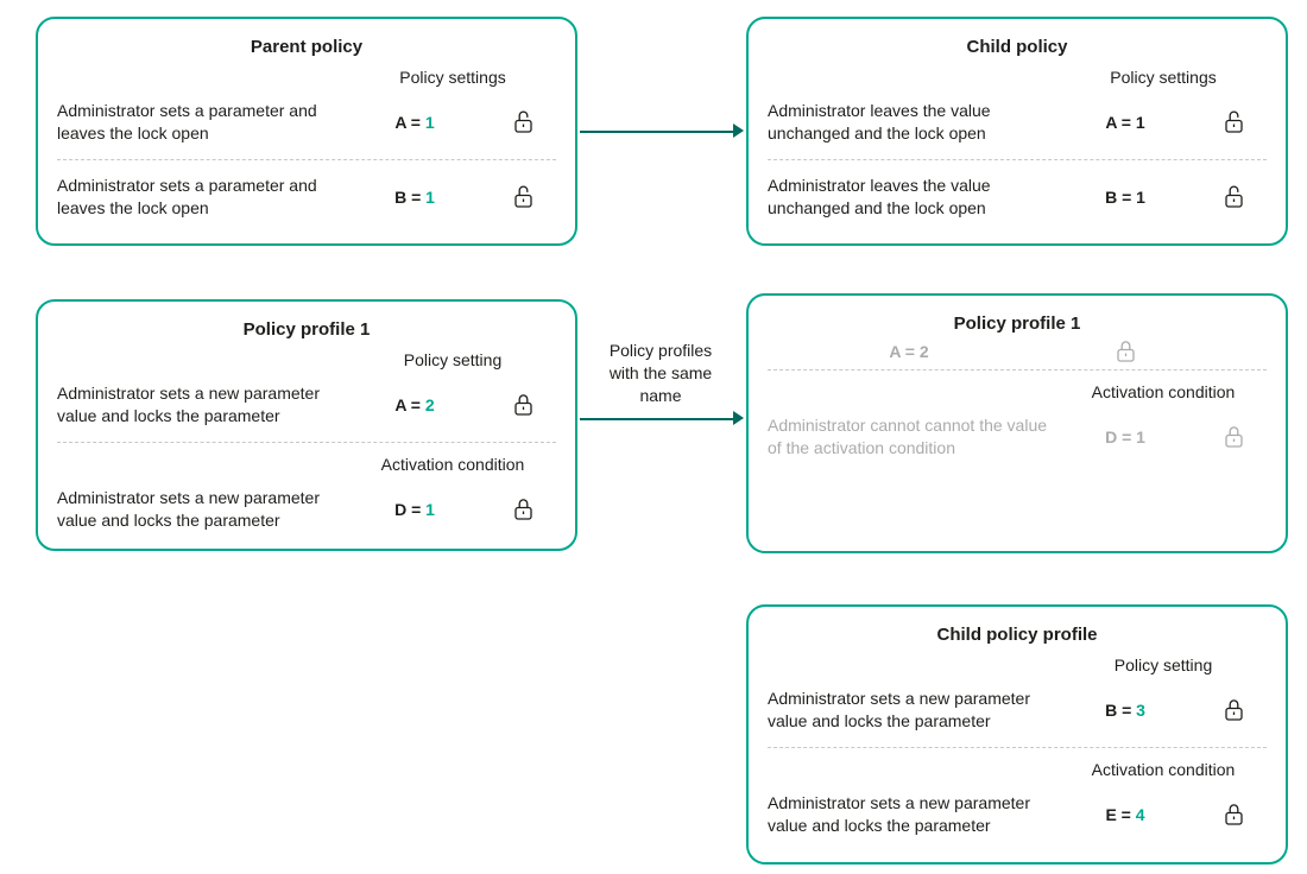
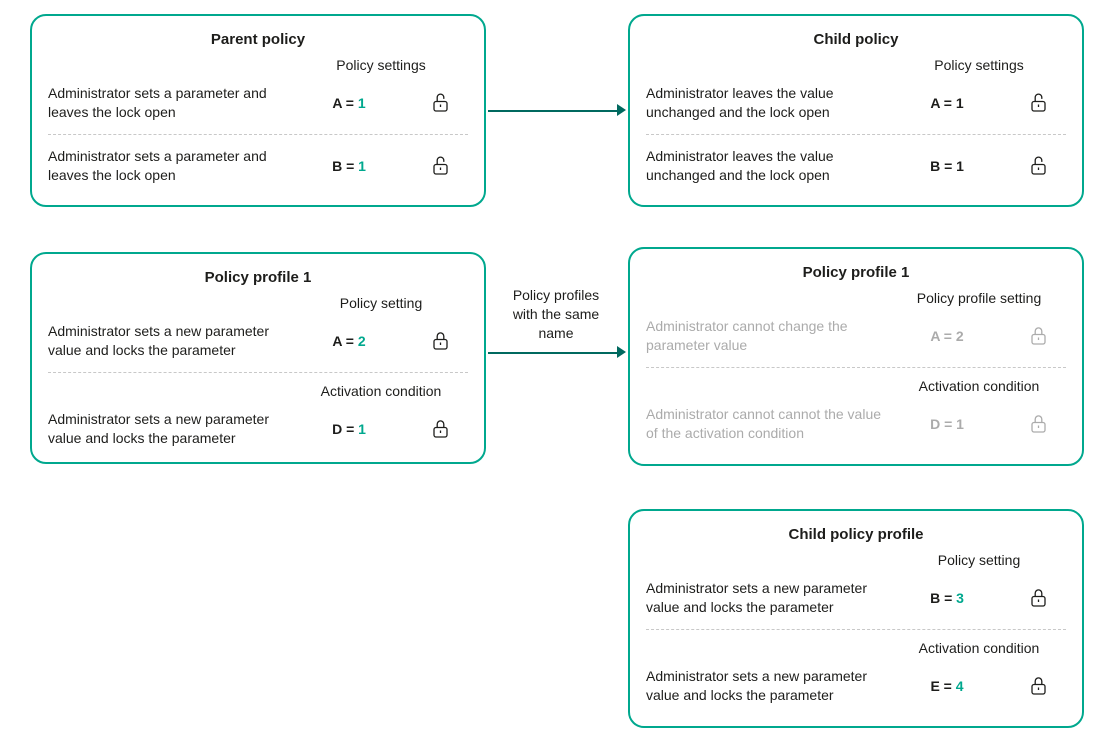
  Parent policy
  Policy settings
  Administrator sets a parameter and leaves the lock open
  A = 1
  Administrator sets a parameter and leaves the lock open
  B = 1
  Child policy
  Policy settings
  Administrator leaves the value unchanged and the lock open
  A = 1
  Administrator leaves the value unchanged and the lock open
  B = 1
  Policy profile 1
  Policy setting
  Administrator sets a new parameter value and locks the parameter
  A = 2
  Activation condition
  Administrator sets a new parameter value and locks the parameter
  D = 1
  Policy profile 1
+ Policy profile setting
+ Administrator cannot change the parameter value
  A = 2
  Activation condition
  Administrator cannot cannot the value of the activation condition
  D = 1
  Child policy profile
  Policy setting
  Administrator sets a new parameter value and locks the parameter
  B = 3
  Activation condition
  Administrator sets a new parameter value and locks the parameter
  E = 4
  Policy profiles with the same name
